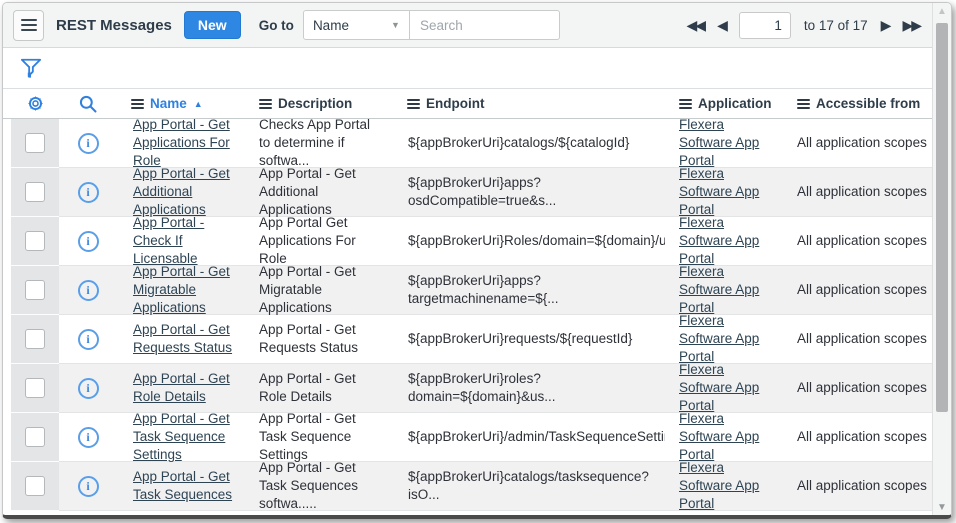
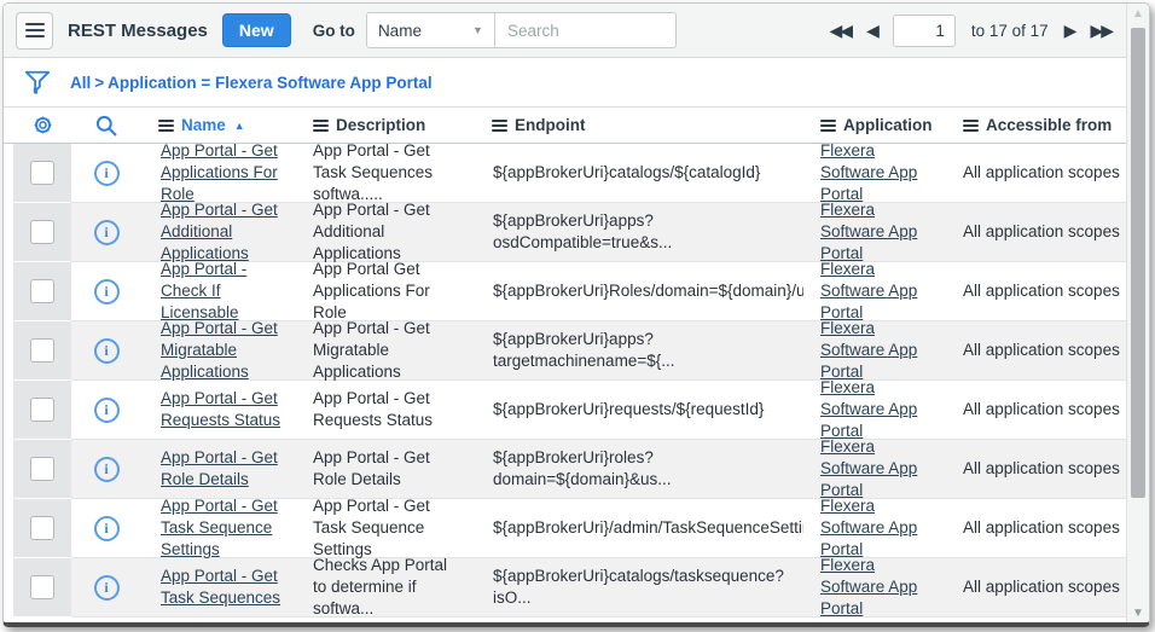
  REST Messages
  New
  Go to
  Name
  ▼
  Search
  ◀◀
  ◀
  1
  to 17 of 17
  ▶
  ▶▶
+ All > Application = Flexera Software App Portal
  Name
  ▲
  Description
  Endpoint
  Application
  Accessible from
  i
  App Portal - Get Applications For Role
- Checks App Portal to determine if softwa...
+ App Portal - Get Task Sequences softwa.....
  ${appBrokerUri}catalogs/${catalogId}
  Flexera Software App Portal
  All application scopes
  i
  App Portal - Get Additional Applications
  App Portal - Get Additional Applications
  ${appBrokerUri}apps?osdCompatible=true&s...
  Flexera Software App Portal
  All application scopes
  i
  App Portal - Check If Licensable
  App Portal Get Applications For Role
  ${appBrokerUri}Roles/domain=${domain}/u
  Flexera Software App Portal
  All application scopes
  i
  App Portal - Get Migratable Applications
  App Portal - Get Migratable Applications
  ${appBrokerUri}apps?targetmachinename=${...
  Flexera Software App Portal
  All application scopes
  i
  App Portal - Get Requests Status
  App Portal - Get Requests Status
  ${appBrokerUri}requests/${requestId}
  Flexera Software App Portal
  All application scopes
  i
  App Portal - Get Role Details
  App Portal - Get Role Details
  ${appBrokerUri}roles?domain=${domain}&us...
  Flexera Software App Portal
  All application scopes
  i
  App Portal - Get Task Sequence Settings
  App Portal - Get Task Sequence Settings
  ${appBrokerUri}/admin/TaskSequenceSetti
  Flexera Software App Portal
  All application scopes
  i
  App Portal - Get Task Sequences
- App Portal - Get Task Sequences softwa.....
+ Checks App Portal to determine if softwa...
  ${appBrokerUri}catalogs/tasksequence?isO...
  Flexera Software App Portal
  All application scopes
  ▲
  ▼
